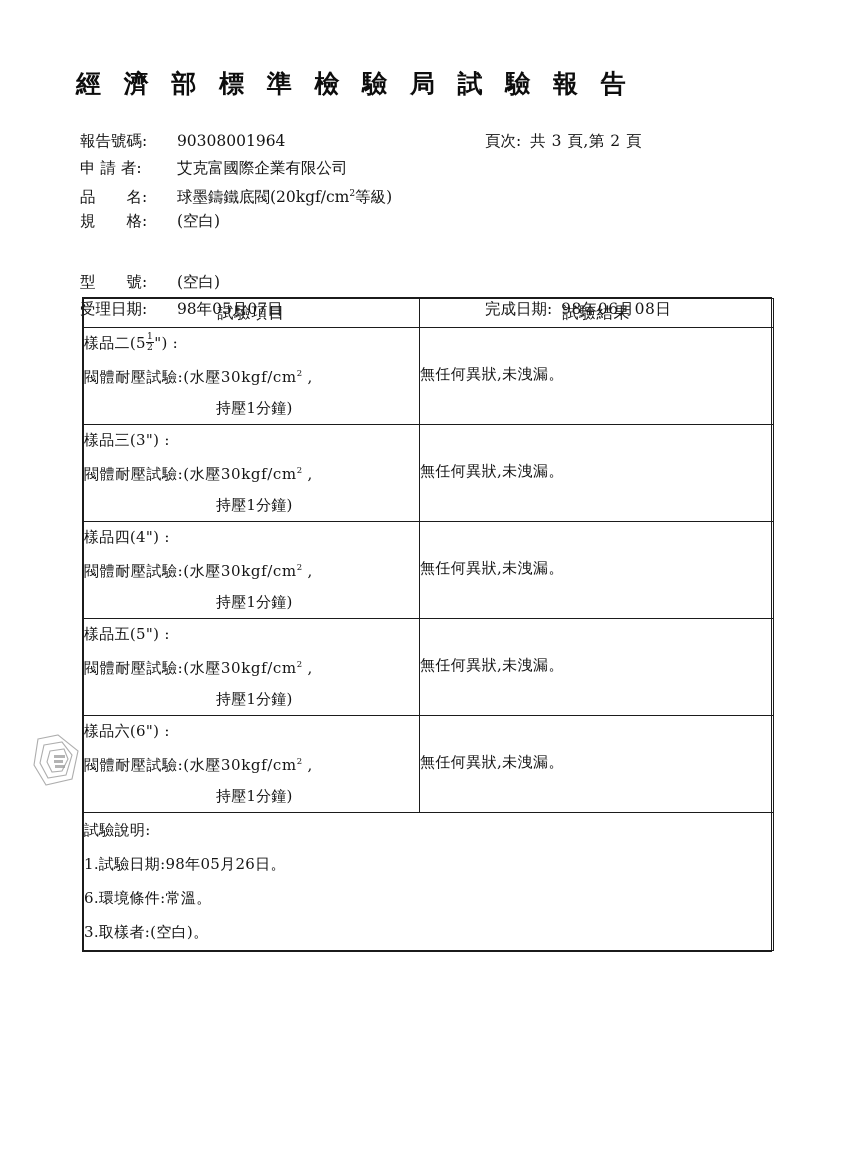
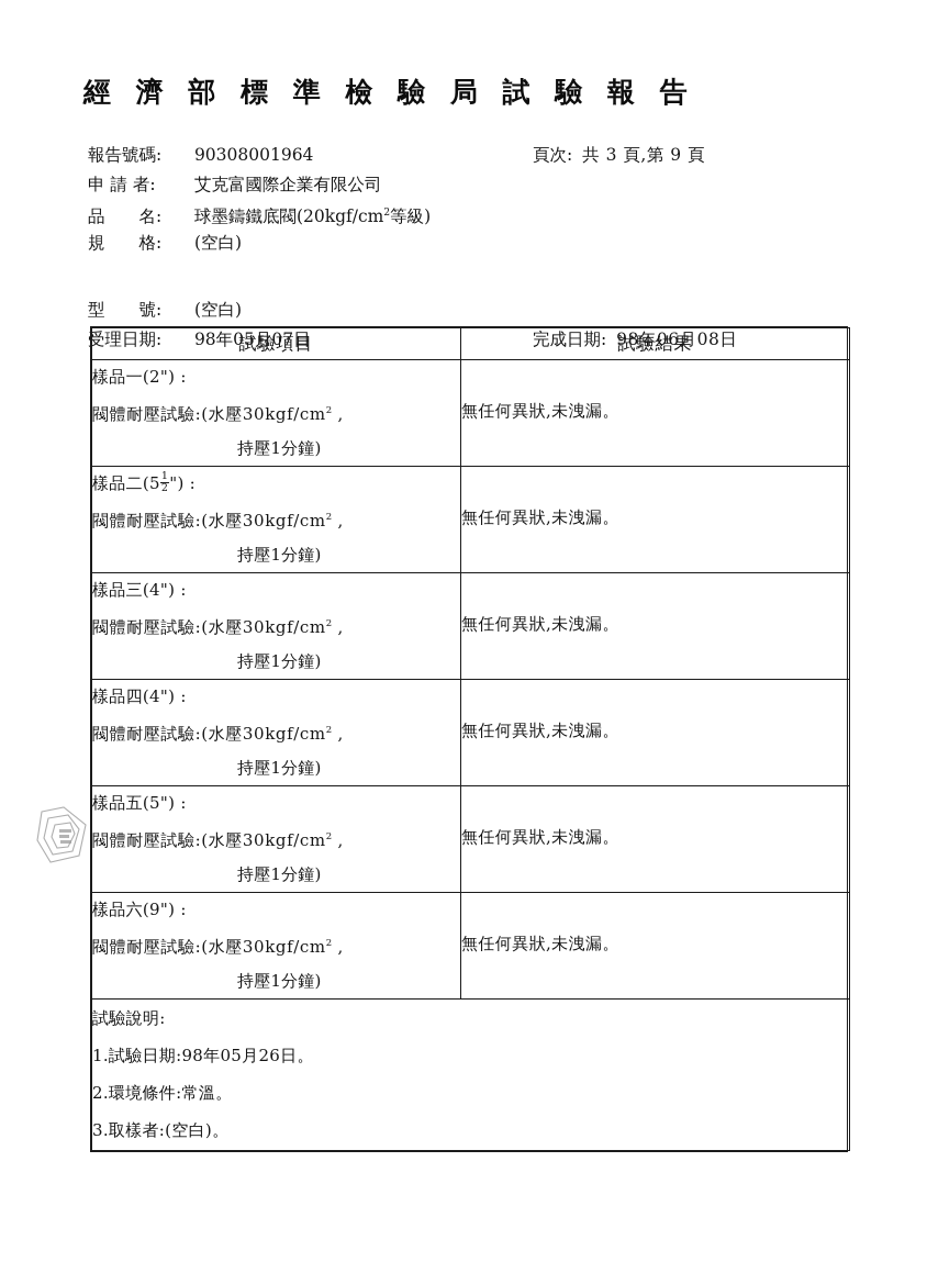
  經 濟 部 標 準 檢 驗 局 試 驗 報 告
  報告號碼: 90308001964
- 頁次: 共 3 頁,第 2 頁
+ 頁次: 共 3 頁,第 9 頁
  申 請 者: 艾克富國際企業有限公司
  品 名: 球墨鑄鐵底閥(20kgf/cm2等級)
  規 格: (空白)
  型 號: (空白)
  受理日期: 98年05月07日
  完成日期: 98年06月08日
  試驗項目	試驗結果
+ 樣品一(2") : 閥體耐壓試驗:(水壓30kgf/cm2 , 持壓1分鐘)	無任何異狀,未洩漏。
  樣品二(512") : 閥體耐壓試驗:(水壓30kgf/cm2 , 持壓1分鐘)	無任何異狀,未洩漏。
- 樣品三(3") : 閥體耐壓試驗:(水壓30kgf/cm2 , 持壓1分鐘)	無任何異狀,未洩漏。
+ 樣品三(4") : 閥體耐壓試驗:(水壓30kgf/cm2 , 持壓1分鐘)	無任何異狀,未洩漏。
  樣品四(4") : 閥體耐壓試驗:(水壓30kgf/cm2 , 持壓1分鐘)	無任何異狀,未洩漏。
  樣品五(5") : 閥體耐壓試驗:(水壓30kgf/cm2 , 持壓1分鐘)	無任何異狀,未洩漏。
- 樣品六(6") : 閥體耐壓試驗:(水壓30kgf/cm2 , 持壓1分鐘)	無任何異狀,未洩漏。
+ 樣品六(9") : 閥體耐壓試驗:(水壓30kgf/cm2 , 持壓1分鐘)	無任何異狀,未洩漏。
- 試驗說明: 1.試驗日期:98年05月26日。 6.環境條件:常溫。 3.取樣者:(空白)。
+ 試驗說明: 1.試驗日期:98年05月26日。 2.環境條件:常溫。 3.取樣者:(空白)。
